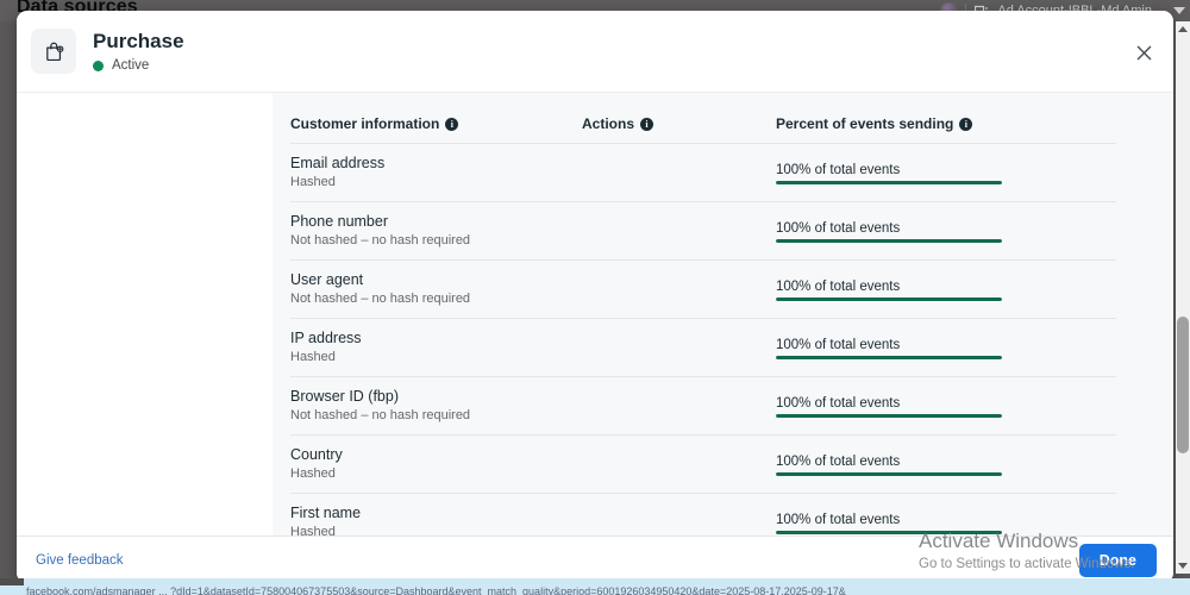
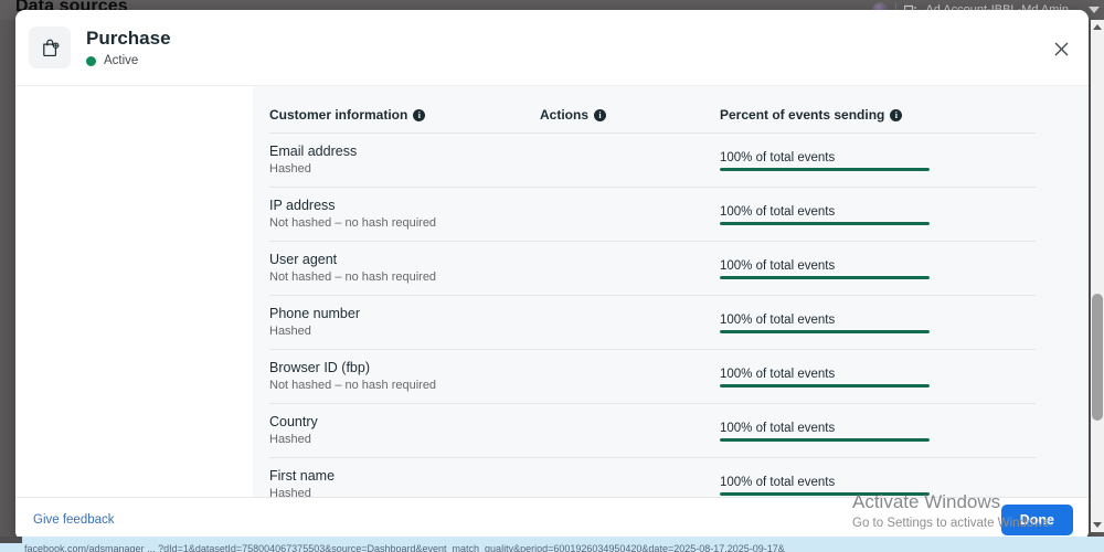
  Data sources
  Purchase
  Active
  Customer information i	Actions i	Percent of events sending i
  Email addressHashed		100% of total events
- Phone numberNot hashed – no hash required		100% of total events
+ IP addressNot hashed – no hash required		100% of total events
  User agentNot hashed – no hash required		100% of total events
- IP addressHashed		100% of total events
+ Phone numberHashed		100% of total events
  Browser ID (fbp)Not hashed – no hash required		100% of total events
  CountryHashed		100% of total events
  First nameHashed		100% of total events
  Give feedback
  Done
  Activate Windows
  Go to Settings to activate Windows.
  facebook.com/adsmanager ... ?dId=1&datasetId=758004067375503&source=Dashboard&event_match_quality&period=6001926034950420&date=2025-08-17,2025-09-17&
